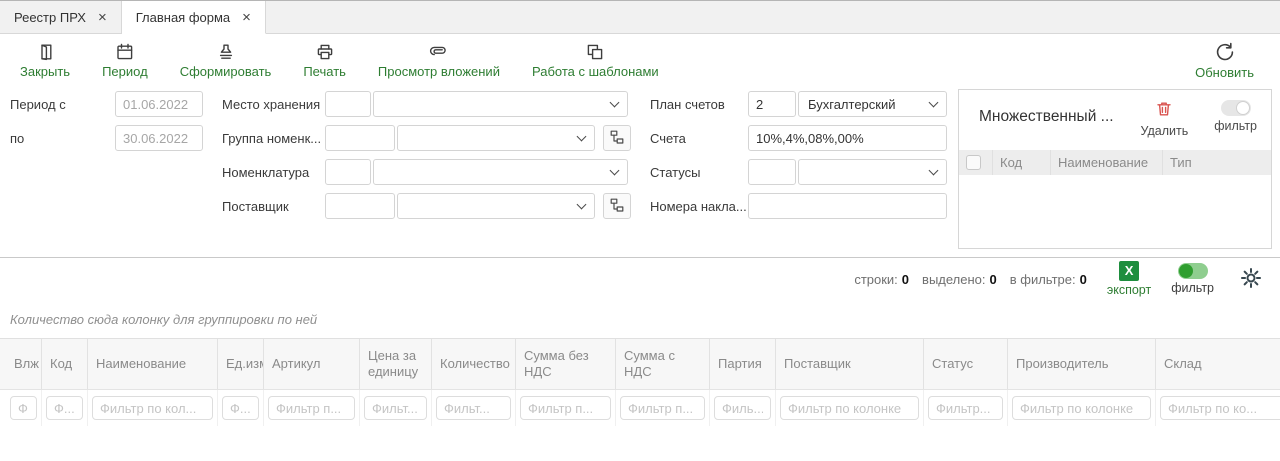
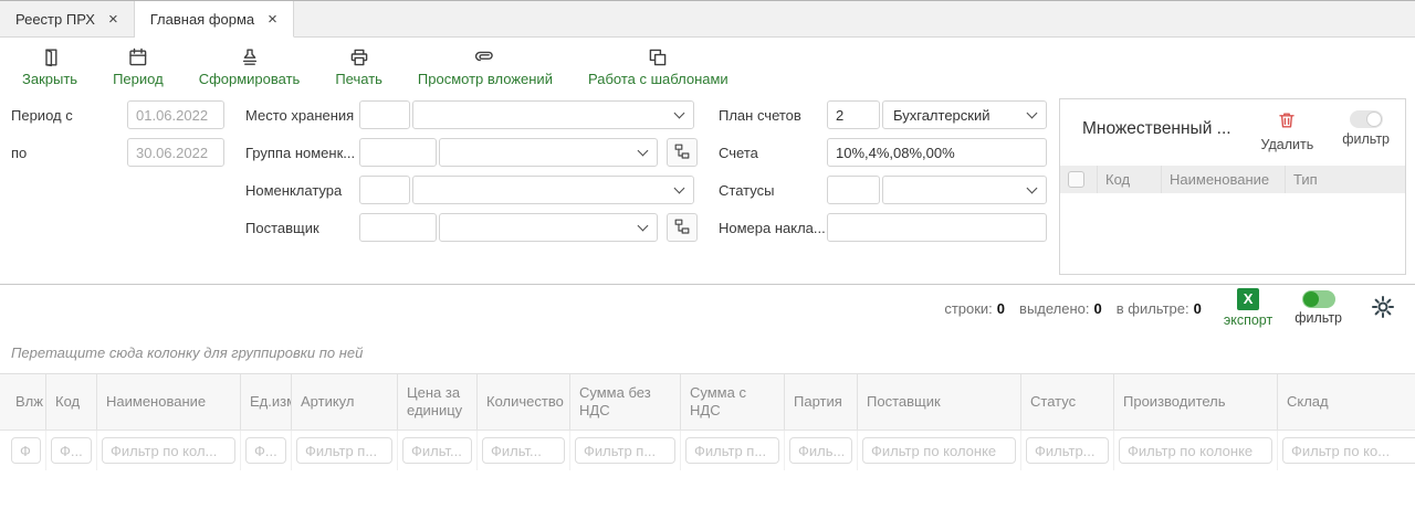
  Реестр ПРХ
  ×
  Главная форма
  ×
  Закрыть
  Период
  Сформировать
  Печать
  Просмотр вложений
  Работа с шаблонами
- Обновить
  Период с
  01.06.2022
  по
  30.06.2022
  Место хранения
  Группа номенк...
  Номенклатура
  Поставщик
  План счетов
  2
  Бухгалтерский
  Счета
  10%,4%,08%,00%
  Статусы
  Номера накла...
  Множественный ...
  Удалить
  фильтр
  Код
  Наименование
  Тип
  строки:
  0
  выделено:
  0
  в фильтре:
  0
  X
  экспорт
  фильтр
- Количество сюда колонку для группировки по ней
+ Перетащите сюда колонку для группировки по ней
  Влж
  Код
  Наименование
  Ед.изм
  Артикул
  Цена за единицу
  Количество
  Сумма без НДС
  Сумма с НДС
  Партия
  Поставщик
  Статус
  Производитель
  Склад
  Ф...
  Фильтр по кол...
  Ф...
  Фильтр п...
  Фильт...
  Фильт...
  Фильтр п...
  Фильтр п...
  Филь...
  Фильтр по колонке
  Фильтр...
  Фильтр по колонке
  Фильтр по ко...
